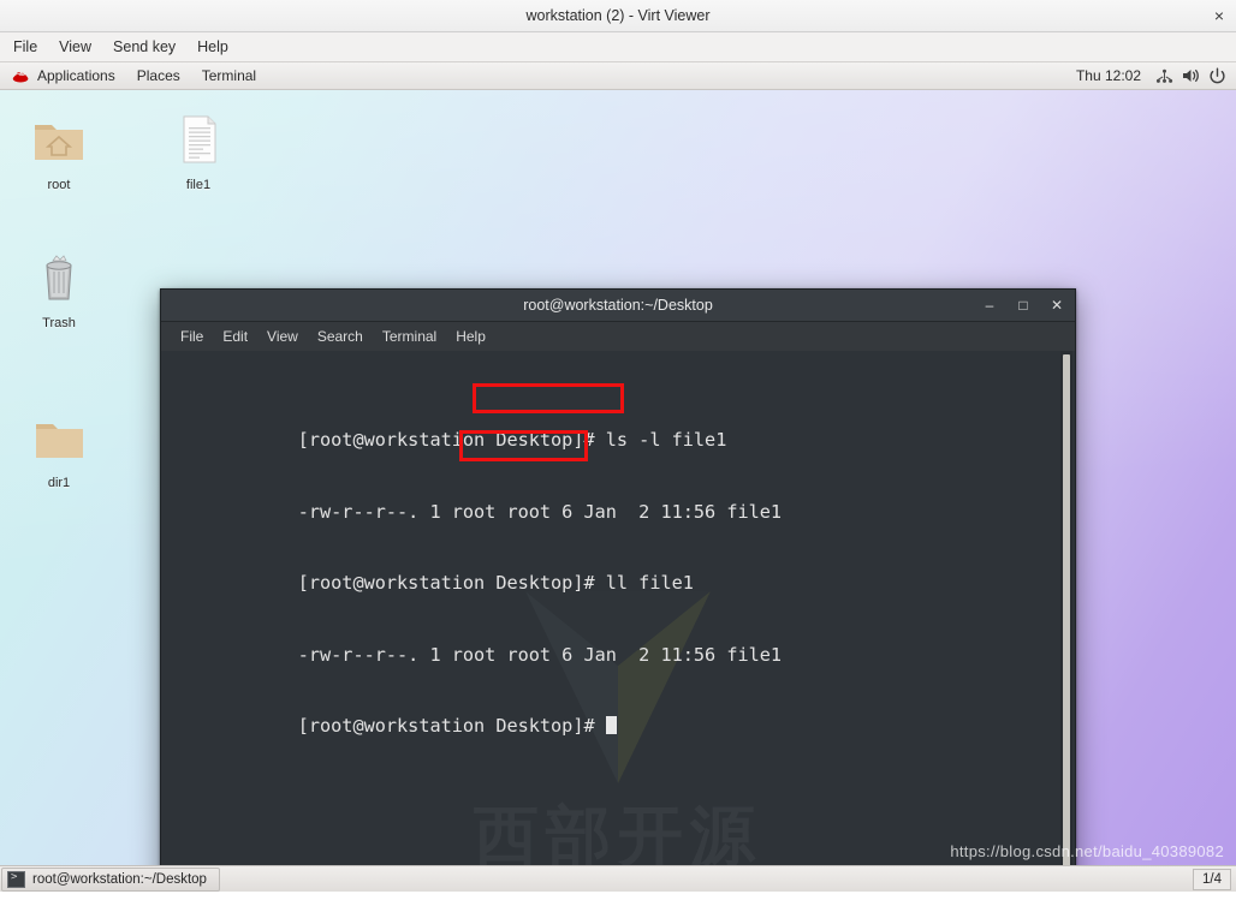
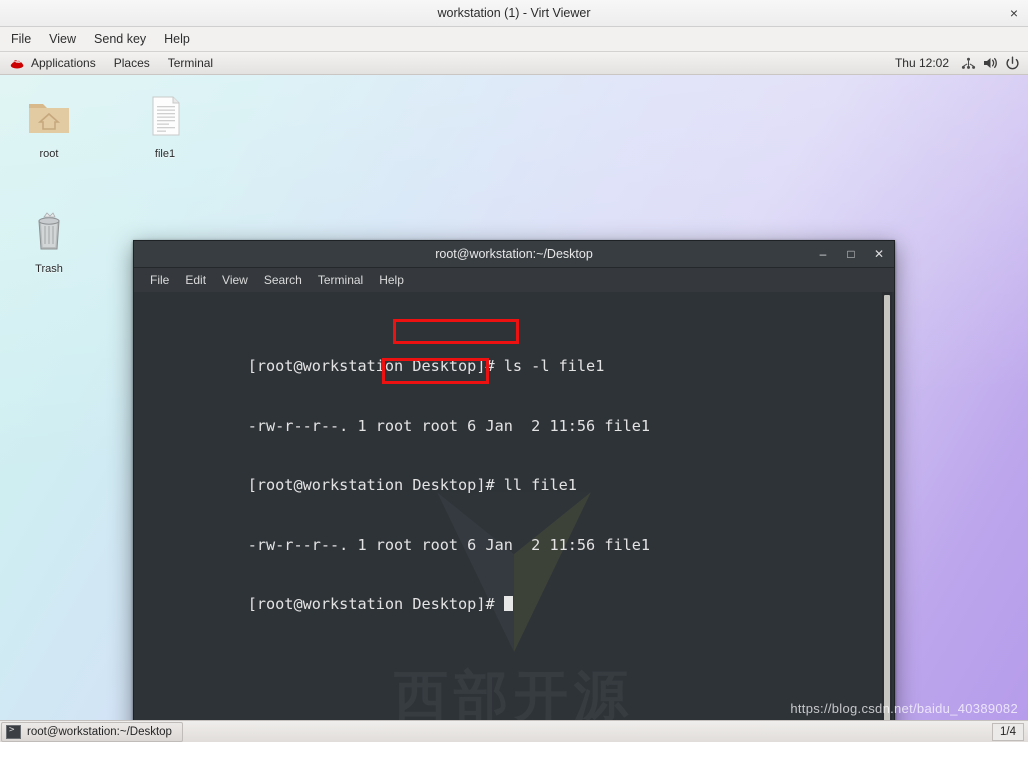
- workstation (2) - Virt Viewer
+ workstation (1) - Virt Viewer
  ×
  File
  View
  Send key
  Help
  Applications
  Places
  Terminal
  Thu 12:02
  root
  file1
  Trash
- dir1
  root@workstation:~/Desktop
  –
  □
  ✕
  File
  Edit
  View
  Search
  Terminal
  Help
  西部开源
  [root@workstation Desktop]# ls -l file1
  -rw-r--r--. 1 root root 6 Jan 2 11:56 file1
  [root@workstation Desktop]# ll file1
  -rw-r--r--. 1 root root 6 Jan 2 11:56 file1
  [root@workstation Desktop]#
  https://blog.csdn.net/baidu_40389082
  root@workstation:~/Desktop
  1/4
